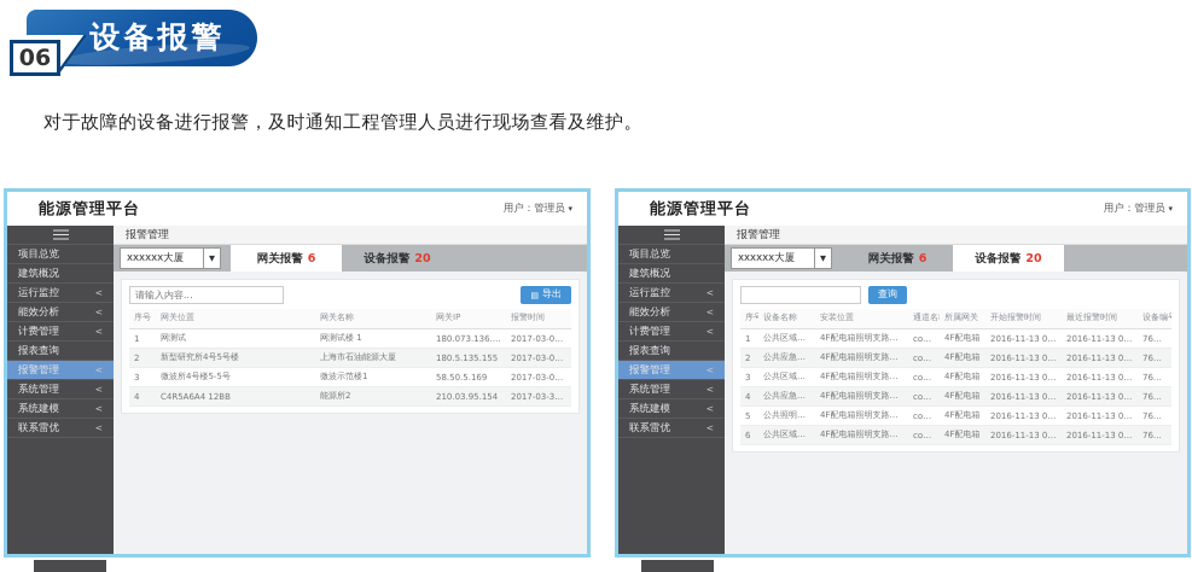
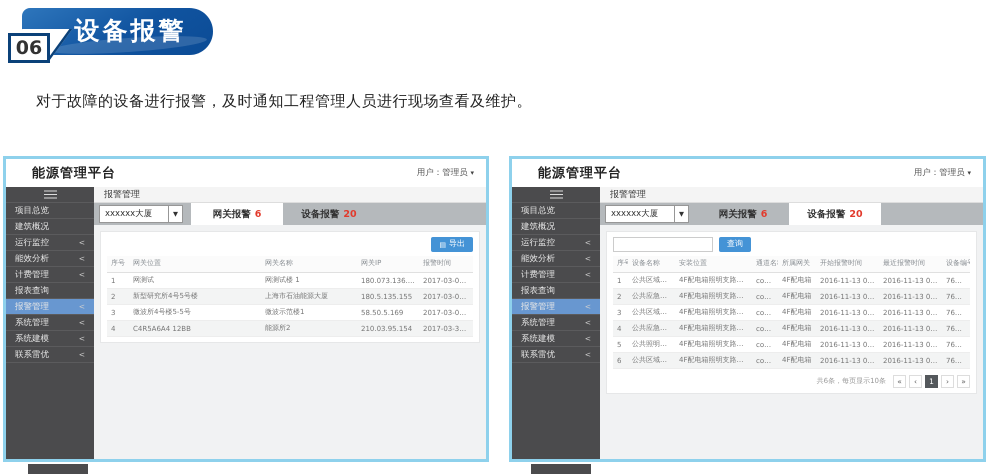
  设备报警
  06
  对于故障的设备进行报警，及时通知工程管理人员进行现场查看及维护。
  能源管理平台
  用户：管理员 ▾
  项目总览
  建筑概况
  运行监控
  <
  能效分析
  <
  计费管理
  <
  报表查询
  报警管理
  <
  系统管理
  <
  系统建模
  <
  联系雷优
  <
  报警管理
  xxxxxx大厦
  ▼
  网关报警
  6
  设备报警
  20
- 请输入内容...
  ▤
  导出
  序号	网关位置	网关名称	网关IP	报警时间
  1	网测试	网测试楼 1	180.073.136.155	2017-03-08 14
  2	新型研究所4号5号楼	上海市石油能源大厦	180.5.135.155	2017-03-09 10
  3	微波所4号楼5-5号	微波示范楼1	58.50.5.169	2017-03-07 21
  4	C4R5A6A4 12BB	能源所2	210.03.95.154	2017-03-30 17
  能源管理平台
  用户：管理员 ▾
  项目总览
  建筑概况
  运行监控
  <
  能效分析
  <
  计费管理
  <
  报表查询
  报警管理
  <
  系统管理
  <
  系统建模
  <
  联系雷优
  <
  报警管理
  xxxxxx大厦
  ▼
  网关报警
  6
  设备报警
  20
  查询
  序号	设备名称	安装位置	通道名	所属网关	开始报警时间	最近报警时间	设备编
  1	公共区域照明	4F配电箱照明支路（3F	com1	4F配电箱	2016-11-13 07:4	2016-11-13 08:4	76061
  2	公共应急照明	4F配电箱照明支路（3C	com1	4F配电箱	2016-11-13 07:4	2016-11-13 08:4	76061
  3	公共区域照明	4F配电箱照明支路（3B	com1	4F配电箱	2016-11-13 07:4	2016-11-13 08:4	76061
  4	公共应急照明	4F配电箱照明支路（3A	com1	4F配电箱	2016-11-13 07:4	2016-11-13 08:4	76061
  5	公共照明电源	4F配电箱照明支路（2F	com1	4F配电箱	2016-11-13 07:4	2016-11-13 08:4	76061
  6	公共区域照明	4F配电箱照明支路（3D	com1	4F配电箱	2016-11-13 07:4	2016-11-13 08:4	76061
+ 共6条，每页显示10条
+ «
+ ‹
+ 1
+ ›
+ »
